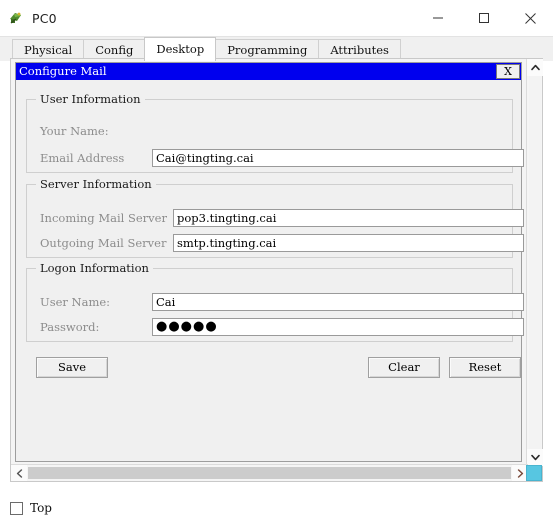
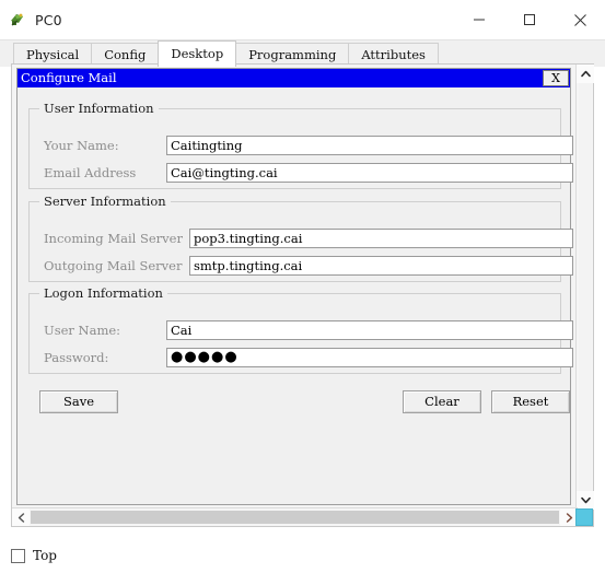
  PC0
  Physical
  Config
  Desktop
  Programming
  Attributes
  Configure Mail
  X
  User Information
  Your Name:
+ Caitingting
  Email Address
  Cai@tingting.cai
  Server Information
  Incoming Mail Server
  pop3.tingting.cai
  Outgoing Mail Server
  smtp.tingting.cai
  Logon Information
  User Name:
  Cai
  Password:
  ●●●●●
  Save
  Clear
  Reset
  Top
